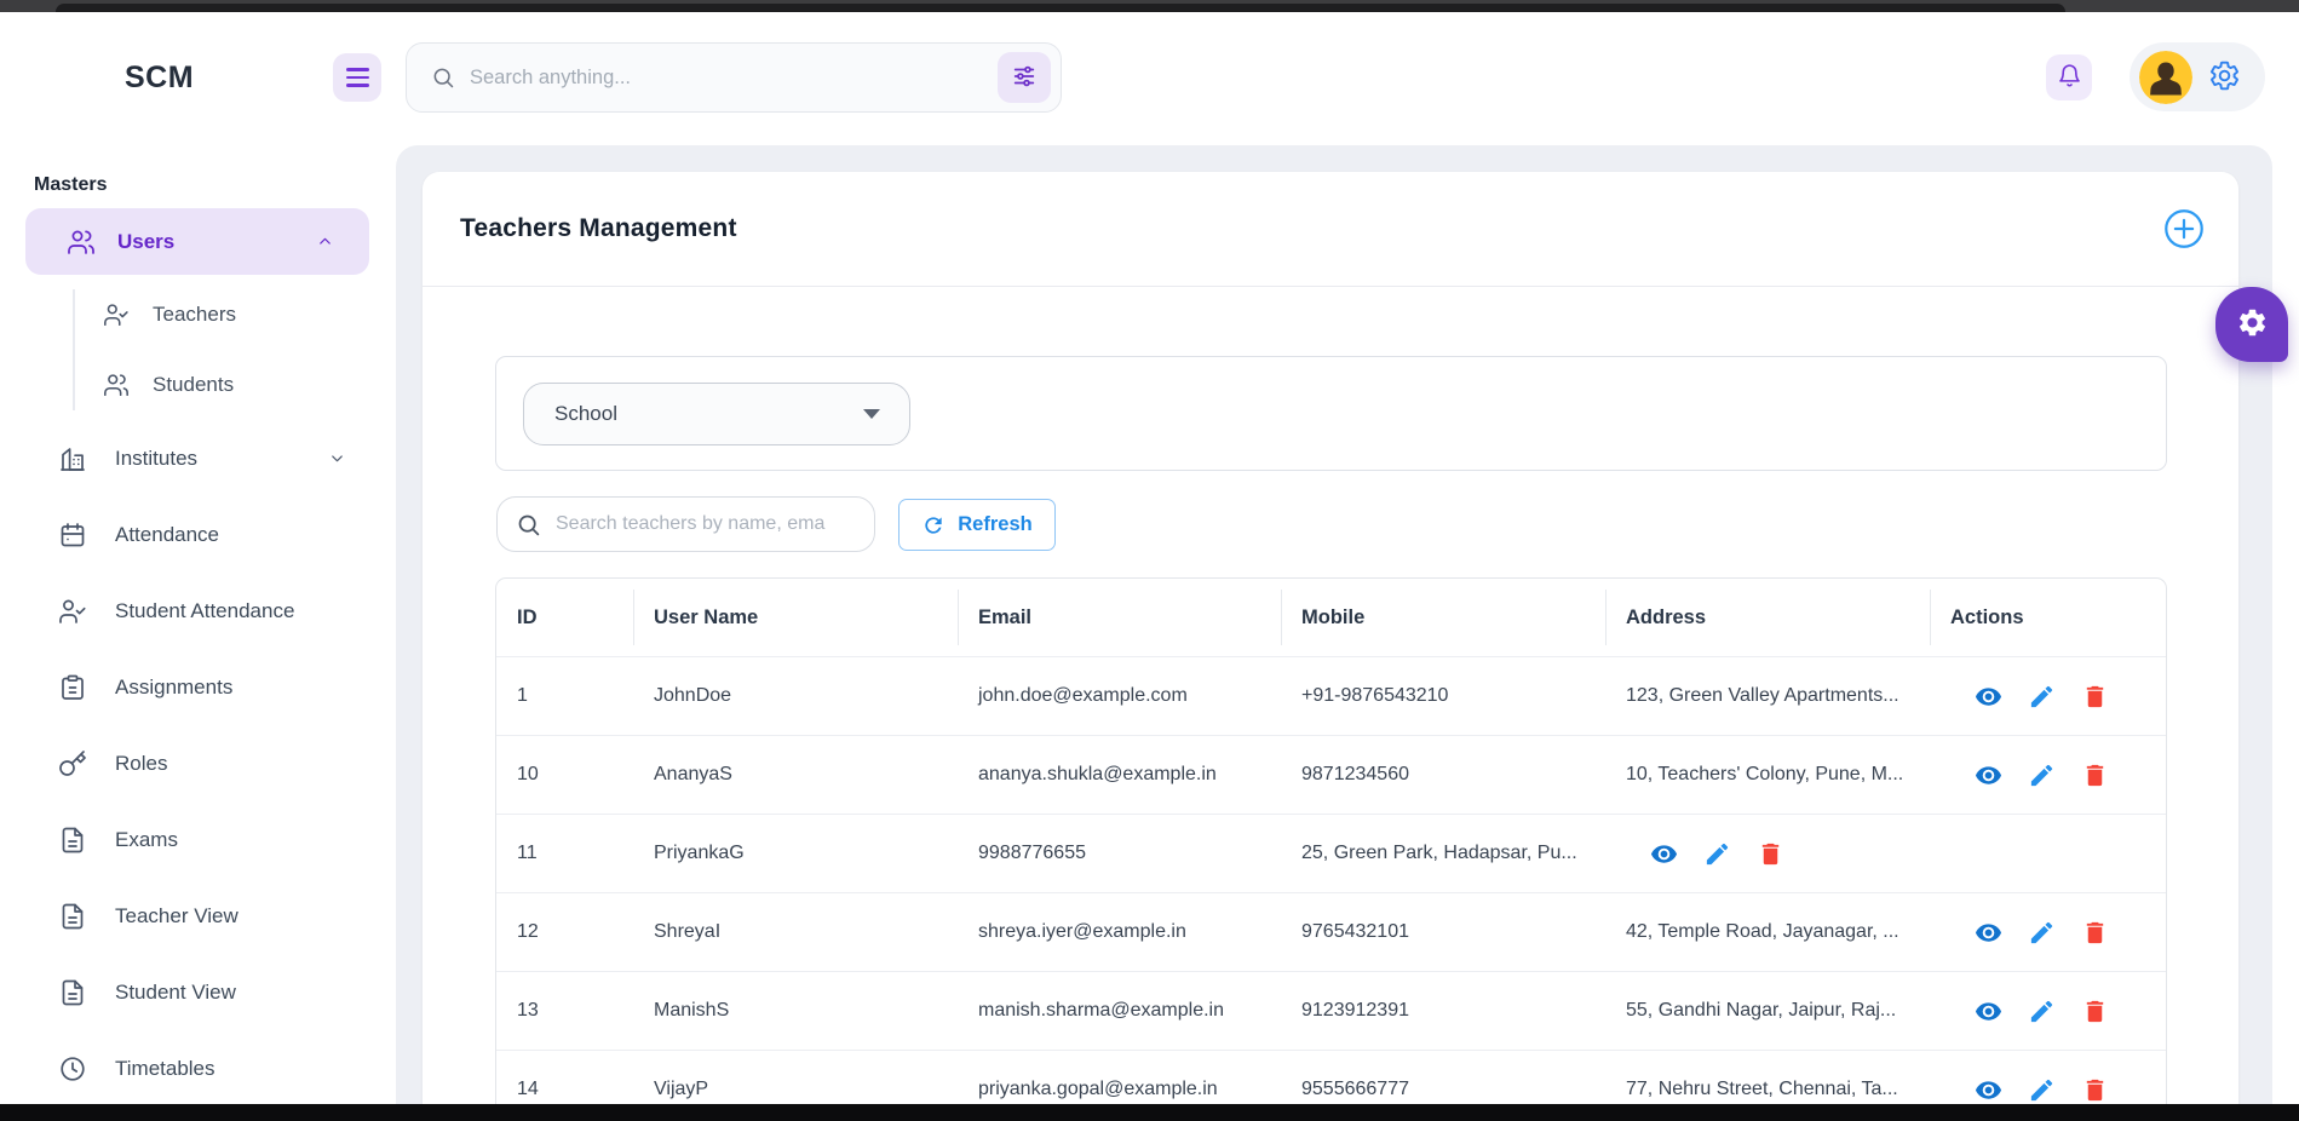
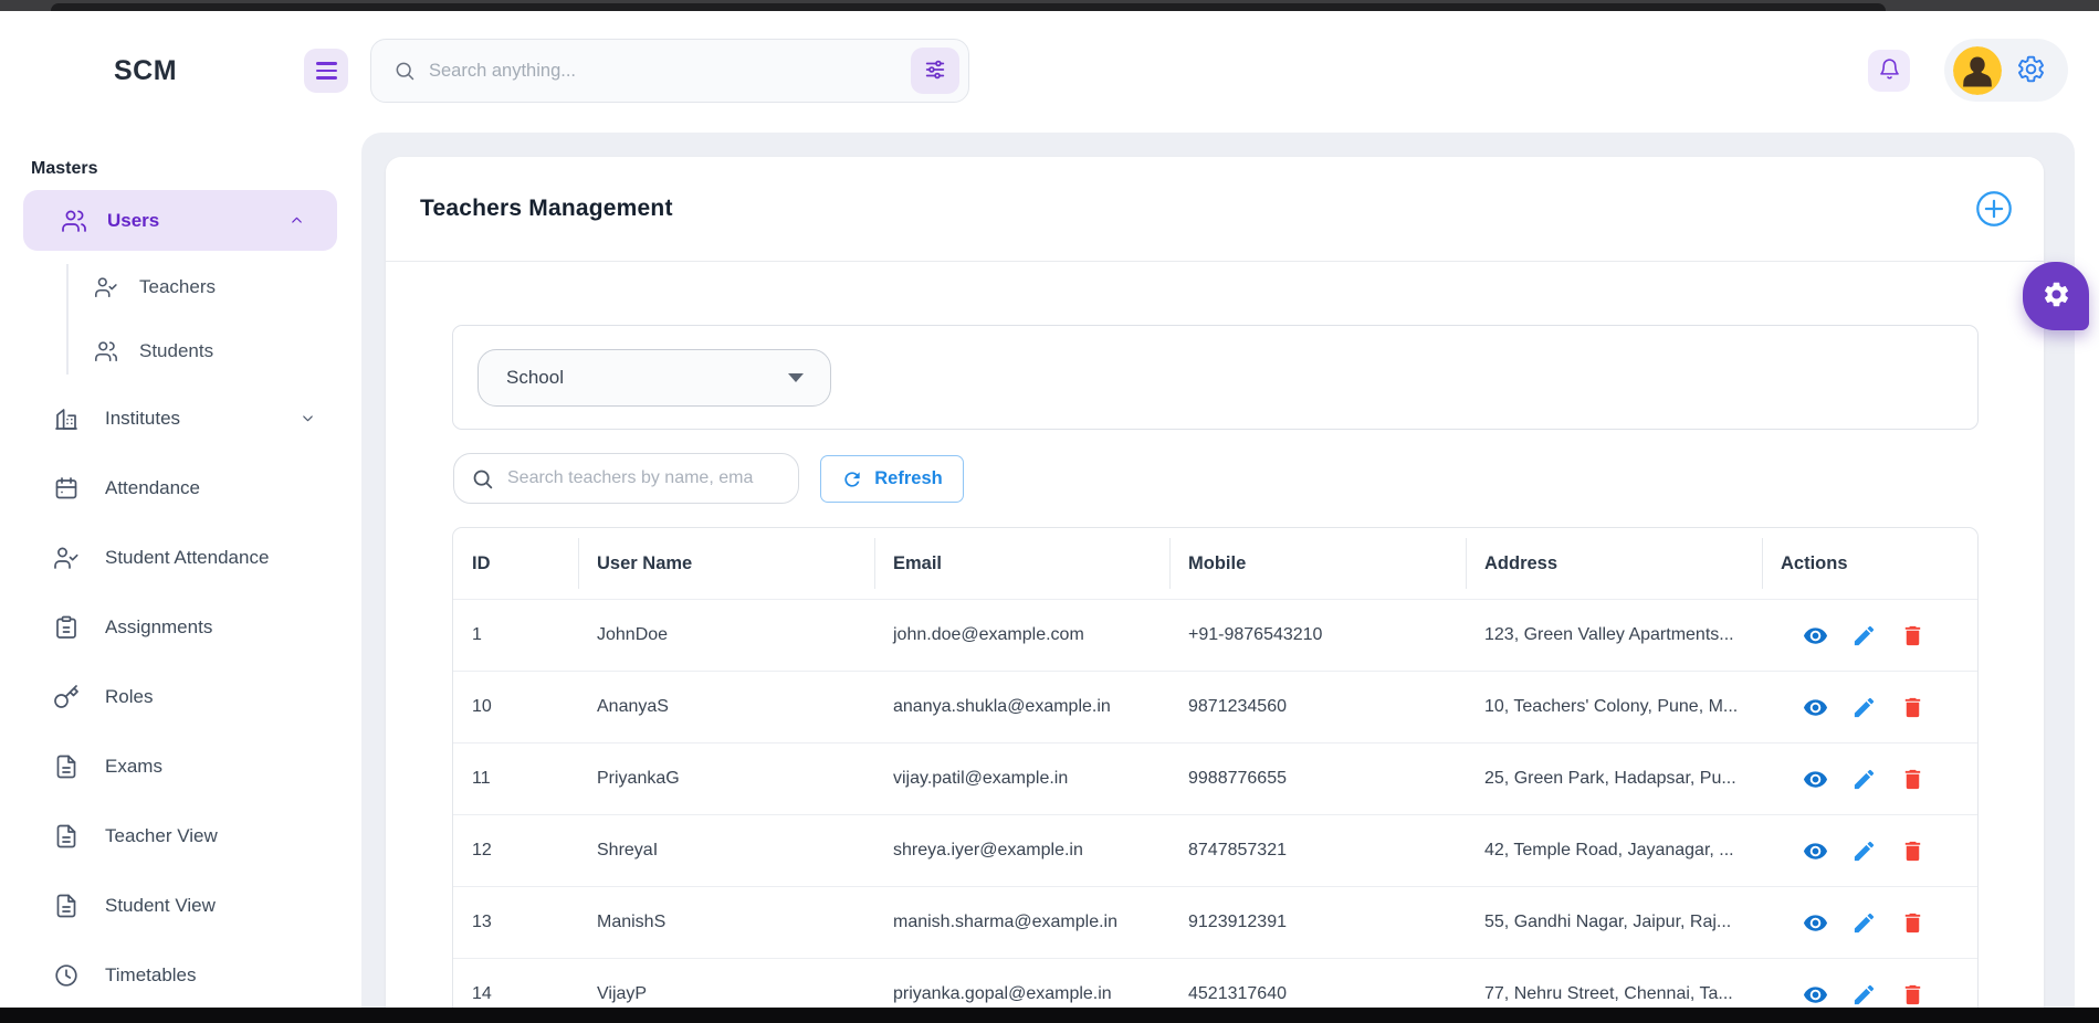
  SCM
  Search anything...
  Masters
  Users
  Teachers
  Students
  Institutes
  Attendance
  Student Attendance
  Assignments
  Roles
  Exams
  Teacher View
  Student View
  Timetables
  Teachers Management
  School
  Search teachers by name, ema
  Refresh
  ID
  User Name
  Email
  Mobile
  Address
  Actions
  1
  JohnDoe
  john.doe@example.com
  +91-9876543210
  123, Green Valley Apartments...
  10
  AnanyaS
  ananya.shukla@example.in
  9871234560
  10, Teachers' Colony, Pune, M...
  11
  PriyankaG
+ vijay.patil@example.in
  9988776655
  25, Green Park, Hadapsar, Pu...
  12
  ShreyaI
  shreya.iyer@example.in
- 9765432101
+ 8747857321
  42, Temple Road, Jayanagar, ...
  13
  ManishS
  manish.sharma@example.in
  9123912391
  55, Gandhi Nagar, Jaipur, Raj...
  14
  VijayP
  priyanka.gopal@example.in
- 9555666777
+ 4521317640
  77, Nehru Street, Chennai, Ta...
